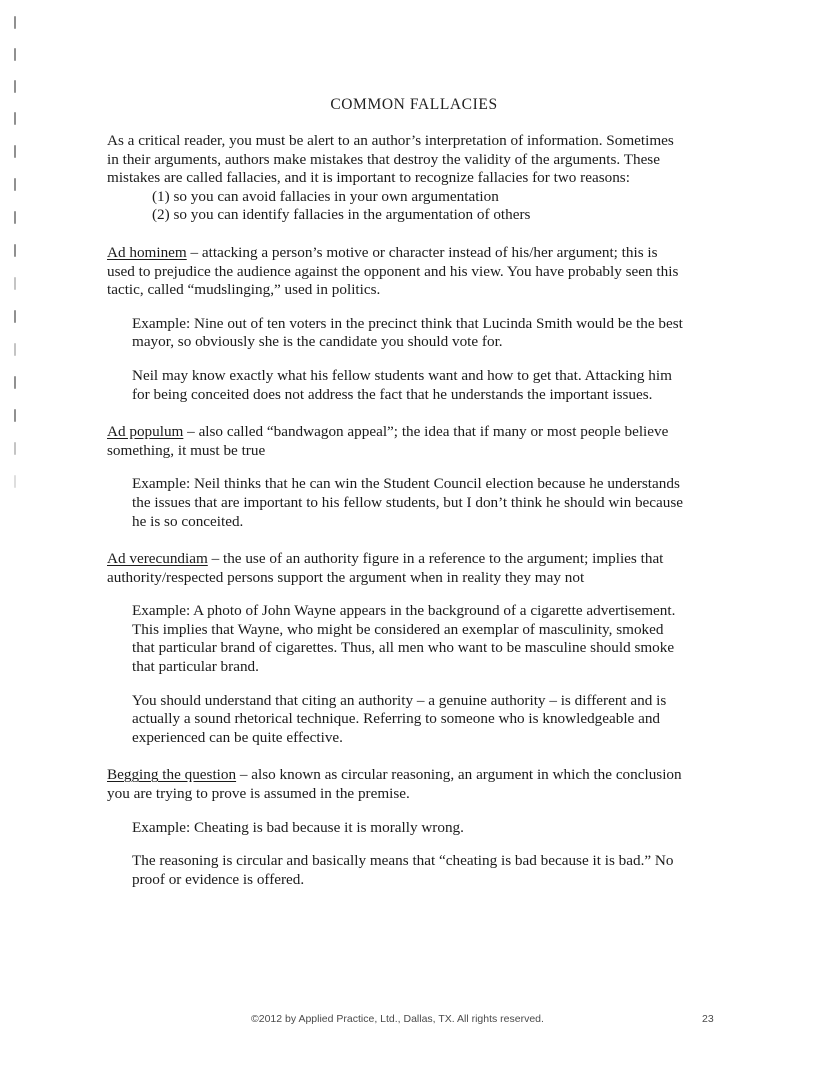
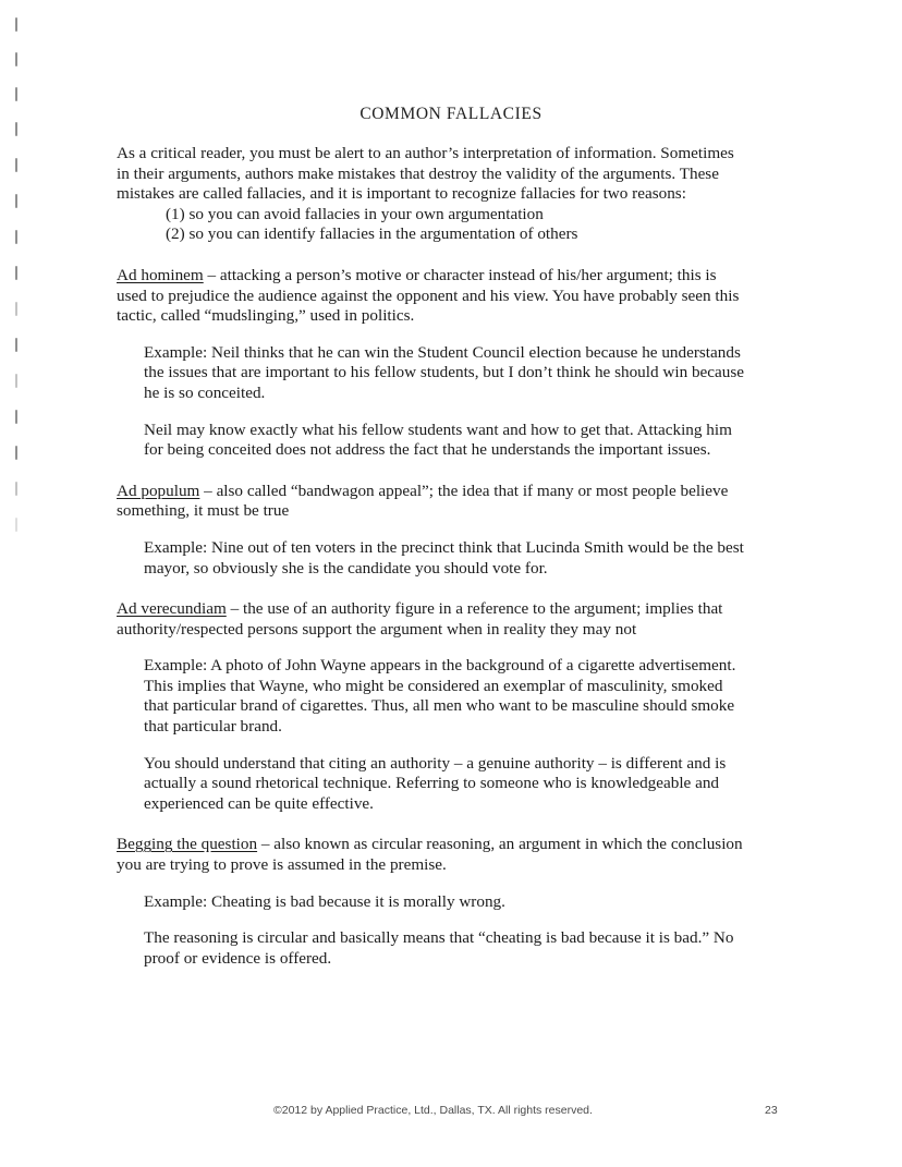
  COMMON FALLACIES
  As a critical reader, you must be alert to an author’s interpretation of information. Sometimes in their arguments, authors make mistakes that destroy the validity of the arguments. These mistakes are called fallacies, and it is important to recognize fallacies for two reasons:
  (1) so you can avoid fallacies in your own argumentation
  (2) so you can identify fallacies in the argumentation of others
  Ad hominem – attacking a person’s motive or character instead of his/her argument; this is used to prejudice the audience against the opponent and his view. You have probably seen this tactic, called “mudslinging,” used in politics.
- Example: Nine out of ten voters in the precinct think that Lucinda Smith would be the best mayor, so obviously she is the candidate you should vote for.
+ Example: Neil thinks that he can win the Student Council election because he understands the issues that are important to his fellow students, but I don’t think he should win because he is so conceited.
  Neil may know exactly what his fellow students want and how to get that. Attacking him for being conceited does not address the fact that he understands the important issues.
  Ad populum – also called “bandwagon appeal”; the idea that if many or most people believe something, it must be true
- Example: Neil thinks that he can win the Student Council election because he understands the issues that are important to his fellow students, but I don’t think he should win because he is so conceited.
+ Example: Nine out of ten voters in the precinct think that Lucinda Smith would be the best mayor, so obviously she is the candidate you should vote for.
  Ad verecundiam – the use of an authority figure in a reference to the argument; implies that authority/respected persons support the argument when in reality they may not
  Example: A photo of John Wayne appears in the background of a cigarette advertisement. This implies that Wayne, who might be considered an exemplar of masculinity, smoked that particular brand of cigarettes. Thus, all men who want to be masculine should smoke that particular brand.
  You should understand that citing an authority – a genuine authority – is different and is actually a sound rhetorical technique. Referring to someone who is knowledgeable and experienced can be quite effective.
  Begging the question – also known as circular reasoning, an argument in which the conclusion you are trying to prove is assumed in the premise.
  Example: Cheating is bad because it is morally wrong.
  The reasoning is circular and basically means that “cheating is bad because it is bad.” No proof or evidence is offered.
  ©2012 by Applied Practice, Ltd., Dallas, TX. All rights reserved.
  23
